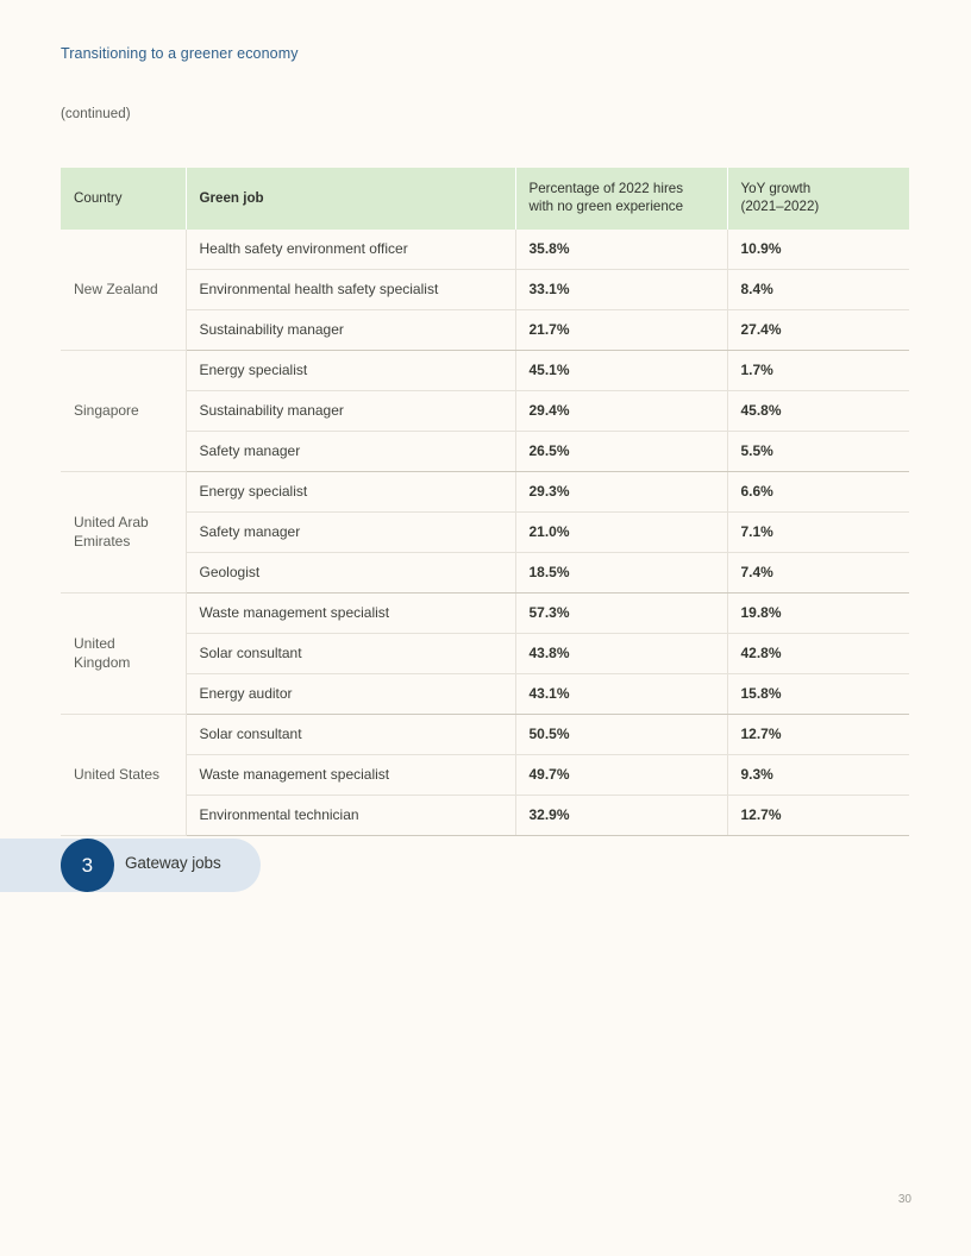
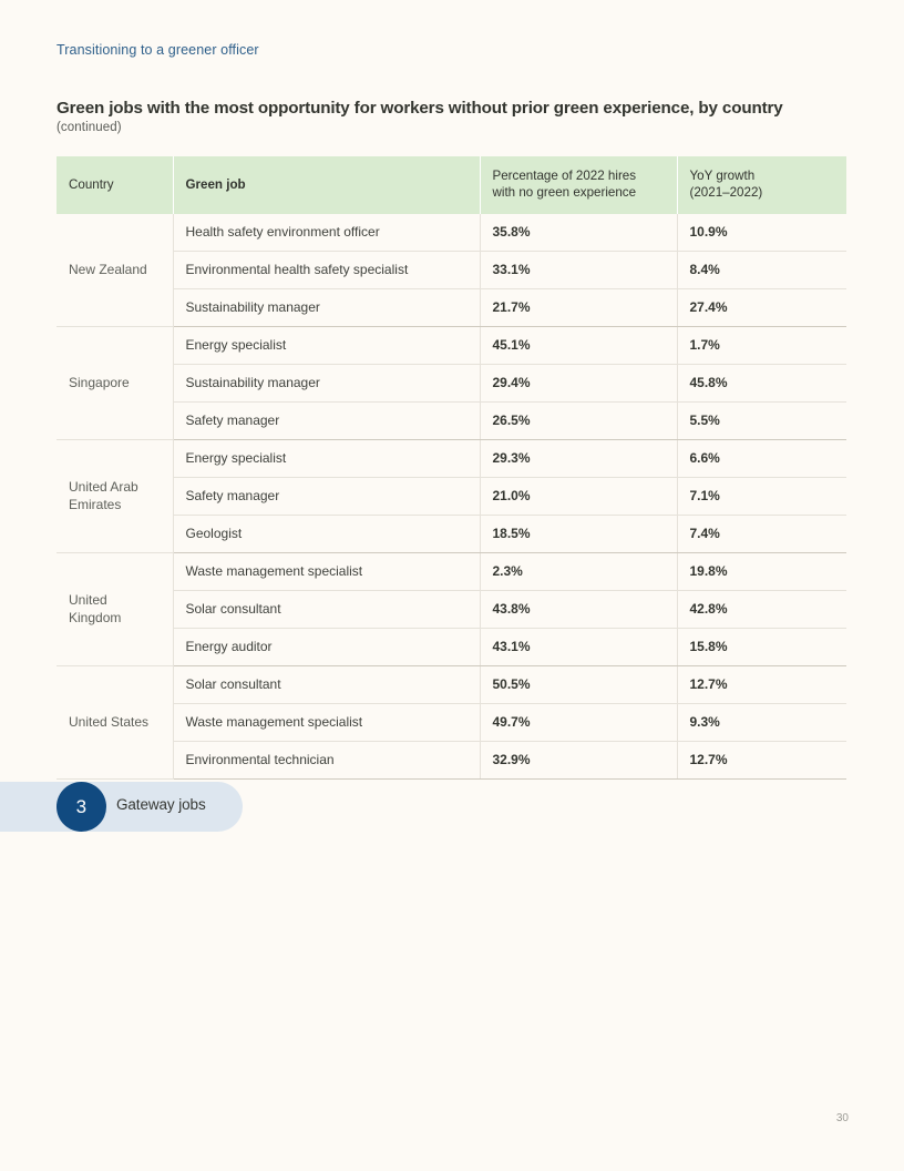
- Transitioning to a greener economy
+ Transitioning to a greener officer
+ Green jobs with the most opportunity for workers without prior green experience, by country
  (continued)
  Country	Green job	Percentage of 2022 hires with no green experience	YoY growth (2021–2022)
  New Zealand	Health safety environment officer	35.8%	10.9%
  Environmental health safety specialist	33.1%	8.4%
  Sustainability manager	21.7%	27.4%
  Singapore	Energy specialist	45.1%	1.7%
  Sustainability manager	29.4%	45.8%
  Safety manager	26.5%	5.5%
  United Arab Emirates	Energy specialist	29.3%	6.6%
  Safety manager	21.0%	7.1%
  Geologist	18.5%	7.4%
- United Kingdom	Waste management specialist	57.3%	19.8%
+ United Kingdom	Waste management specialist	2.3%	19.8%
  Solar consultant	43.8%	42.8%
  Energy auditor	43.1%	15.8%
  United States	Solar consultant	50.5%	12.7%
  Waste management specialist	49.7%	9.3%
  Environmental technician	32.9%	12.7%
  3
  Gateway jobs
  30
